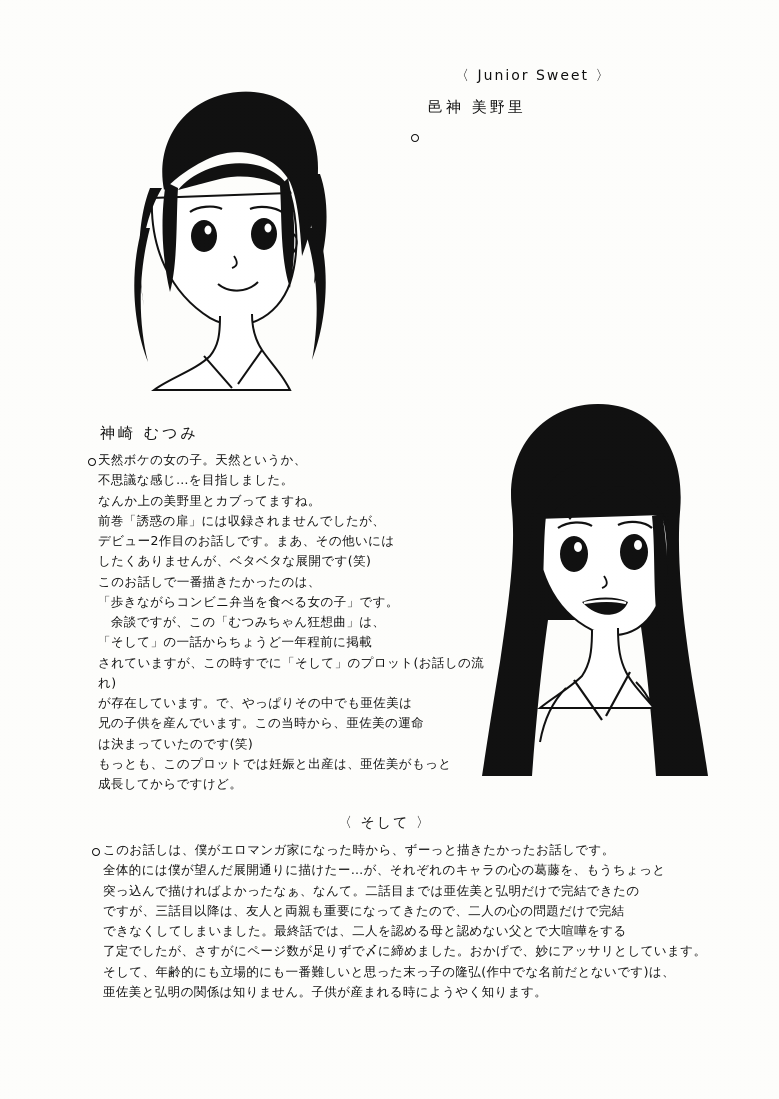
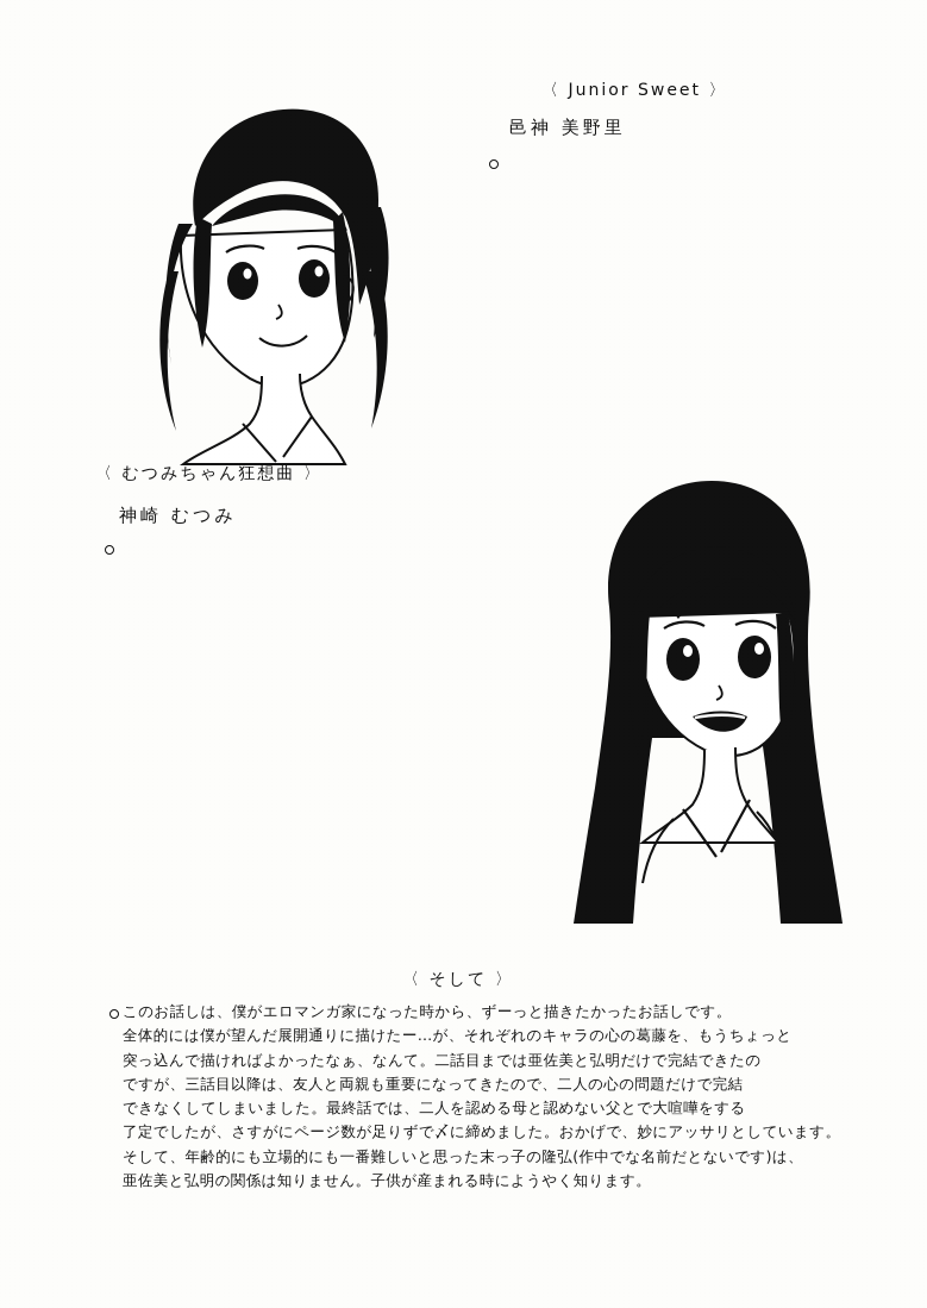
  〈 Junior Sweet 〉
  邑神 美野里
+ 〈 むつみちゃん狂想曲 〉
  神崎 むつみ
- 天然ボケの女の子。天然というか、
- 不思議な感じ…を目指しました。
- なんか上の美野里とカブってますね。
- 前巻「誘惑の扉」には収録されませんでしたが、
- デビュー2作目のお話しです。まあ、その他いには
- したくありませんが、ベタベタな展開です(笑)
- このお話しで一番描きたかったのは、
- 「歩きながらコンビニ弁当を食べる女の子」です。
- 余談ですが、この「むつみちゃん狂想曲」は、
- 「そして」の一話からちょうど一年程前に掲載
- されていますが、この時すでに「そして」のプロット(お話しの流れ)
- が存在しています。で、やっぱりその中でも亜佐美は
- 兄の子供を産んでいます。この当時から、亜佐美の運命
- は決まっていたのです(笑)
- もっとも、このプロットでは妊娠と出産は、亜佐美がもっと
- 成長してからですけど。
  〈 そして 〉
  このお話しは、僕がエロマンガ家になった時から、ずーっと描きたかったお話しです。
  全体的には僕が望んだ展開通りに描けたー…が、それぞれのキャラの心の葛藤を、もうちょっと
  突っ込んで描ければよかったなぁ、なんて。二話目までは亜佐美と弘明だけで完結できたの
  ですが、三話目以降は、友人と両親も重要になってきたので、二人の心の問題だけで完結
  できなくしてしまいました。最終話では、二人を認める母と認めない父とで大喧嘩をする
  了定でしたが、さすがにページ数が足りずで〆に締めました。おかげで、妙にアッサリとしています。
  そして、年齢的にも立場的にも一番難しいと思った末っ子の隆弘(作中でな名前だとないです)は、
  亜佐美と弘明の関係は知りません。子供が産まれる時にようやく知ります。
